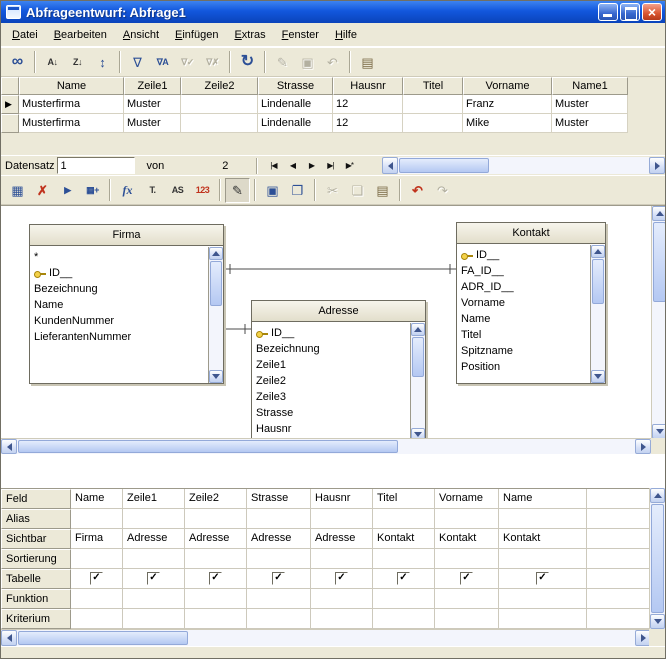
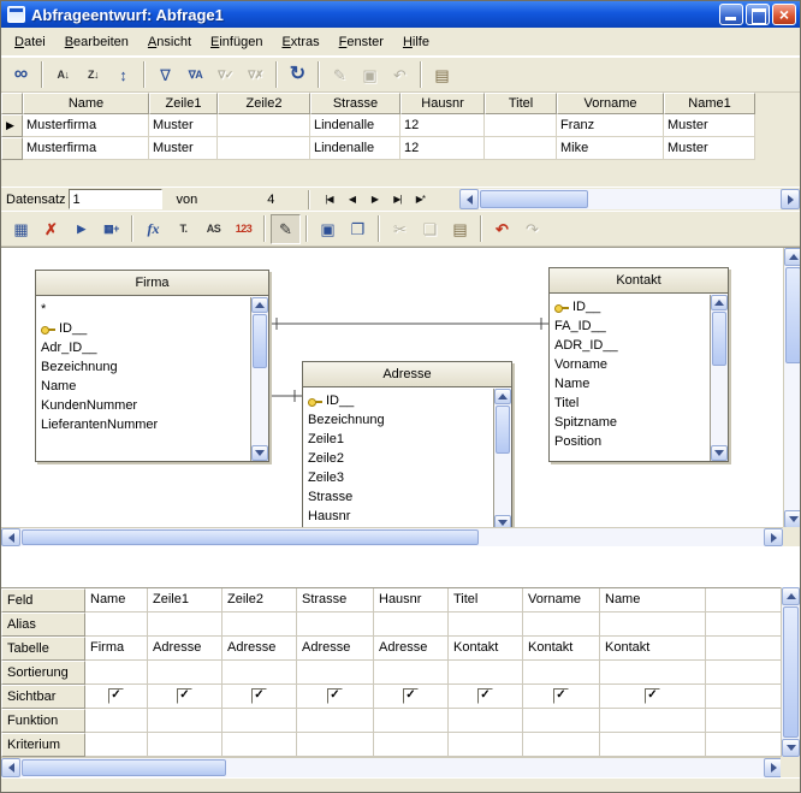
  Abfrageentwurf: Abfrage1
  Datei
  Bearbeiten
  Ansicht
  Einfügen
  Extras
  Fenster
  Hilfe
  ∞
  A↓
  Z↓
  ↕
  ∇
  ∇A
  ∇✓
  ∇✗
  ↻
  ✎
  ▣
  ↶
  ▤
  Name
  Zeile1
  Zeile2
  Strasse
  Hausnr
  Titel
  Vorname
  Name1
  Musterfirma
  Muster
  Lindenalle
  12
  Franz
  Muster
  Musterfirma
  Muster
  Lindenalle
  12
  Mike
  Muster
  Datensatz
  1
  von
- 2
+ 4
  |◀
  ◀
  ▶
  ▶|
  ▶*
  ▦
  ✗
  ▶
  ▦+
  fx
  T.
  AS
  123
  ✎
  ▣
  ❐
  ✂
  ❏
  ▤
  ↶
  ↷
  Firma
  *
  ID__
+ Adr_ID__
  Bezeichnung
  Name
  KundenNummer
  LieferantenNummer
  Adresse
  ID__
  Bezeichnung
  Zeile1
  Zeile2
  Zeile3
  Strasse
  Hausnr
  Kontakt
  ID__
  FA_ID__
  ADR_ID__
  Vorname
  Name
  Titel
  Spitzname
  Position
  Feld
  Name
  Zeile1
  Zeile2
  Strasse
  Hausnr
  Titel
  Vorname
  Name
  Alias
- Sichtbar
+ Tabelle
  Firma
  Adresse
  Adresse
  Adresse
  Adresse
  Kontakt
  Kontakt
  Kontakt
  Sortierung
- Tabelle
+ Sichtbar
  ✓
  ✓
  ✓
  ✓
  ✓
  ✓
  ✓
  ✓
  Funktion
  Kriterium
